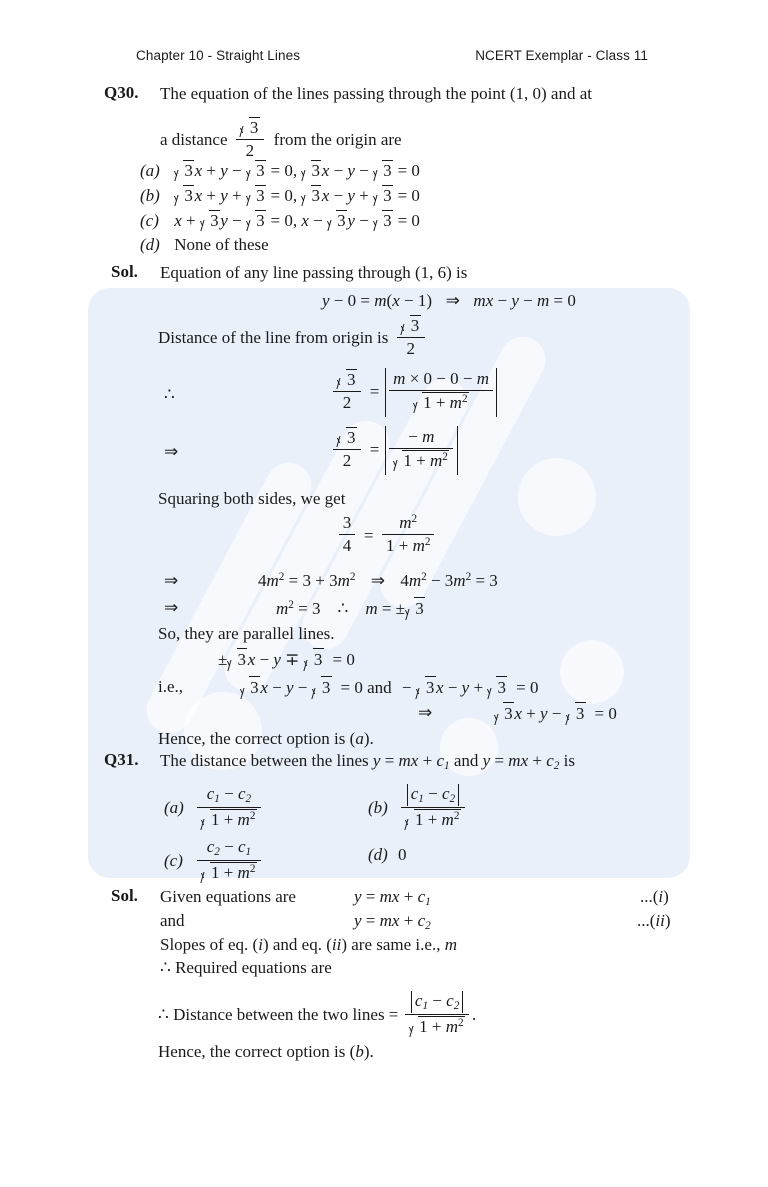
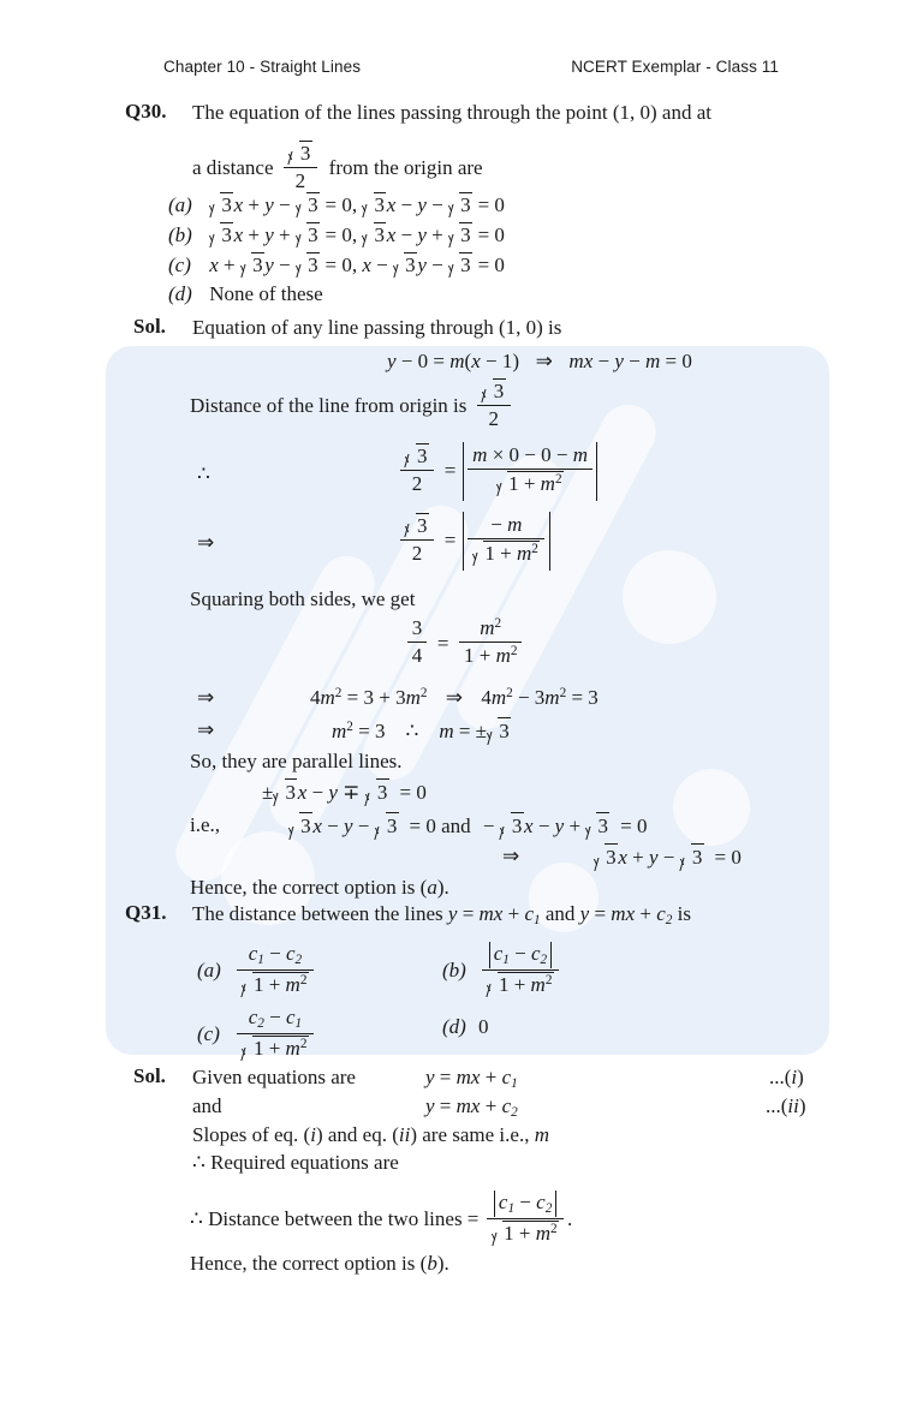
  Chapter 10 - Straight Lines
  NCERT Exemplar - Class 11
  Q30.
  The equation of the lines passing through the point (1, 0) and at
  a distance
  3
  2
  from the origin are
  (a) 3x + y − 3 = 0, 3x − y − 3 = 0
  (b) 3x + y + 3 = 0, 3x − y + 3 = 0
  (c) x + 3y − 3 = 0, x − 3y − 3 = 0
  (d) None of these
  Sol.
- Equation of any line passing through (1, 6) is
+ Equation of any line passing through (1, 0) is
  y − 0 = m(x − 1)
  ⇒
  mx − y − m = 0
  Distance of the line from origin is
  3
  2
  ∴
  3
  2
  =
  m × 0 − 0 − m
  1 + m2
  ⇒
  3
  2
  =
  − m
  1 + m2
  Squaring both sides, we get
  3
  4
  =
  m2
  1 + m2
  ⇒
  4m2 = 3 + 3m2
  ⇒
  4m2 − 3m2 = 3
  ⇒
  m2 = 3
  ∴
  m = ± 3
  So, they are parallel lines.
  ± 3x − y ∓ 3 = 0
  i.e.,
  3x − y − 3 = 0 and
  − 3x − y + 3 = 0
  ⇒
  3x + y − 3 = 0
  Hence, the correct option is (a).
  Q31.
  The distance between the lines y = mx + c1 and y = mx + c2 is
  (a)
  c1 − c2
  1 + m2
  (b)
  c1 − c2
  1 + m2
  (c)
  c2 − c1
  1 + m2
  (d)
  0
  Sol.
  Given equations are
  y = mx + c1
  ...(i)
  and
  y = mx + c2
  ...(ii)
  Slopes of eq. (i) and eq. (ii) are same i.e., m
  ∴ Required equations are
  ∴ Distance between the two lines =
  c1 − c2
  1 + m2
  .
  Hence, the correct option is (b).
